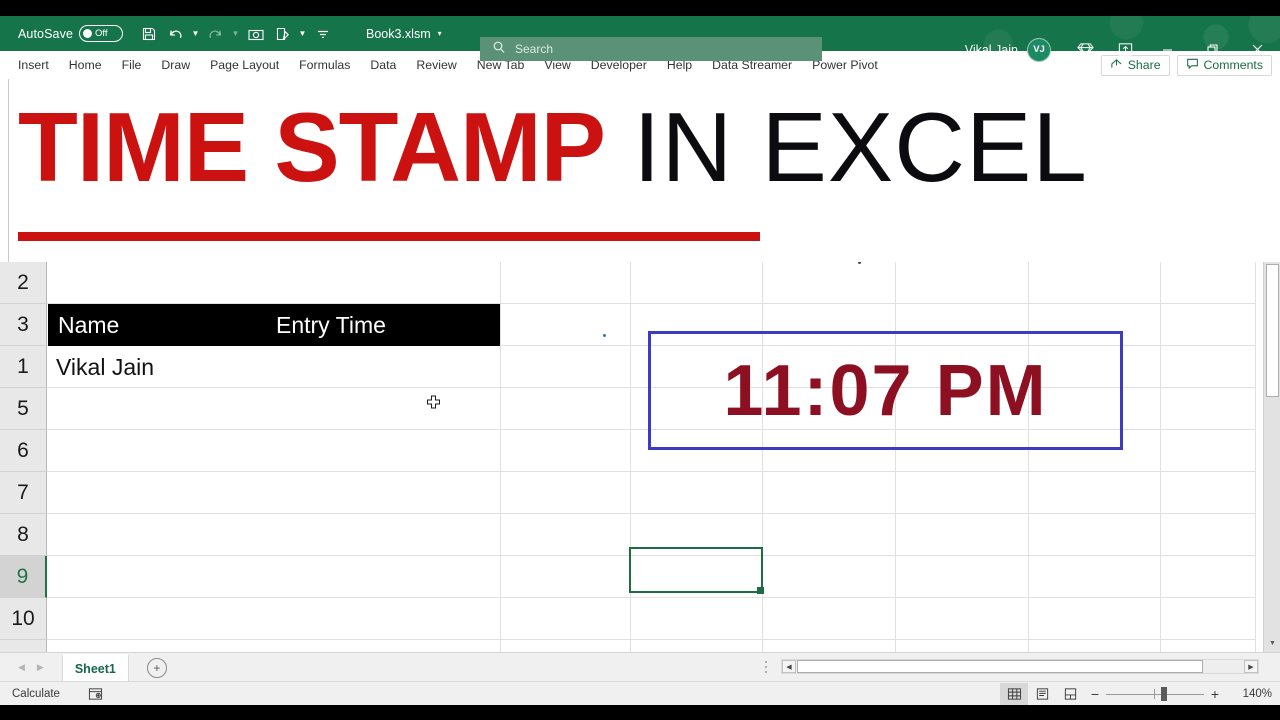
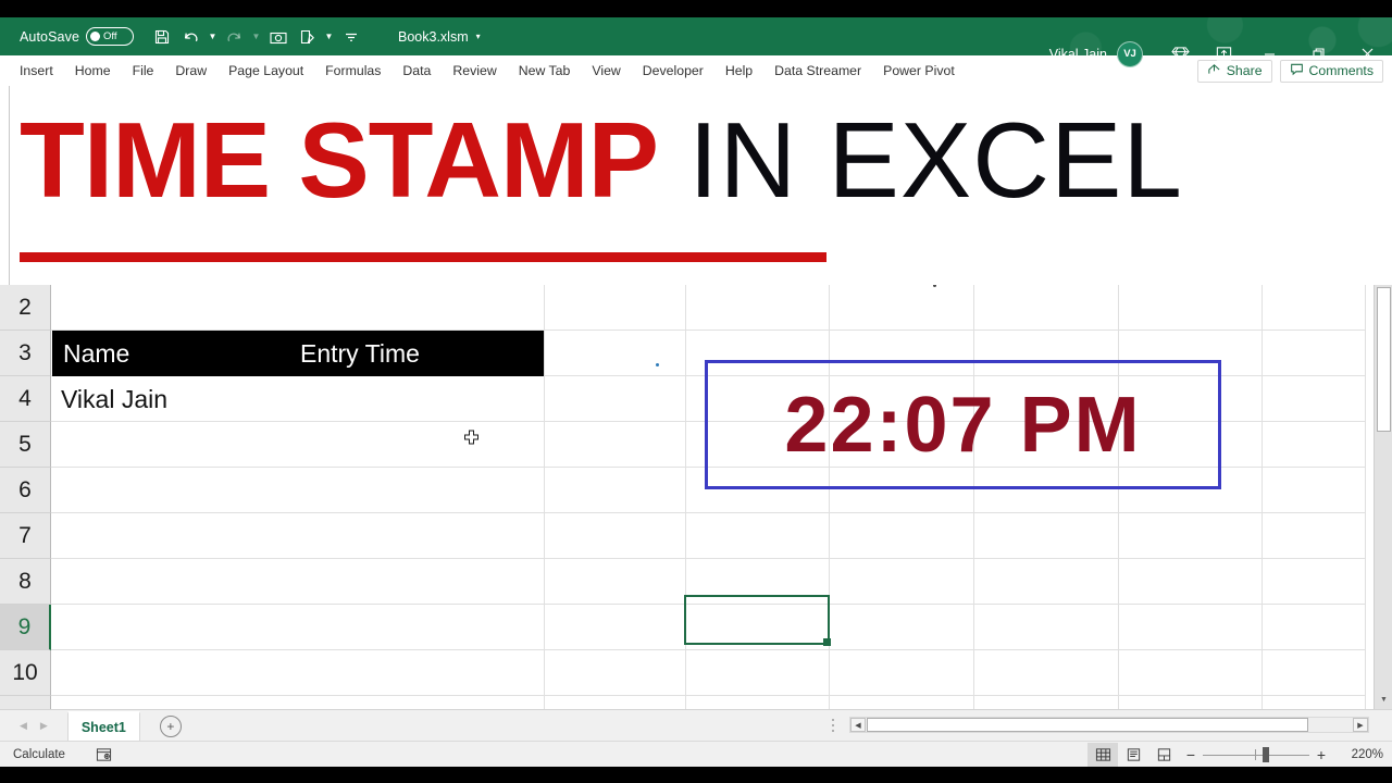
  AutoSave
  Off
  ▼
  ▼
  ▼
  Book3.xlsm
  ▾
- Search
  Vikal Jain
  VJ
  Insert
  Home
  File
  Draw
  Page Layout
  Formulas
  Data
  Review
  New Tab
  View
  Developer
  Help
  Data Streamer
  Power Pivot
  Share
  Comments
  TIME STAMP IN EXCEL
  Name
  Entry Time
  Vikal Jain
  2
  3
- 1
+ 4
  5
  6
  7
  8
  9
  10
- 11:07 PM
+ 22:07 PM
  ◀
  ▶
  Sheet1
  +
  Calculate
  −
  +
- 140%
+ 220%
